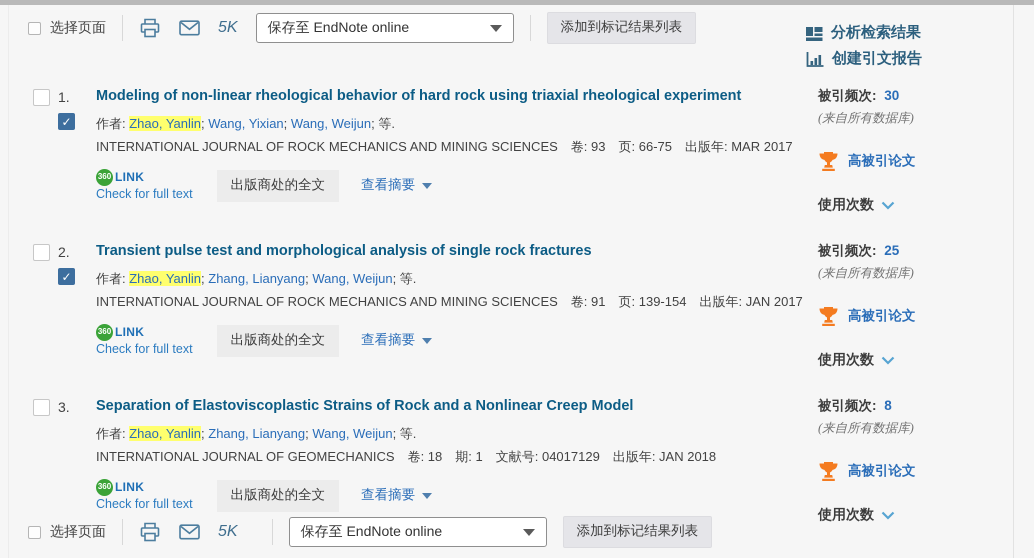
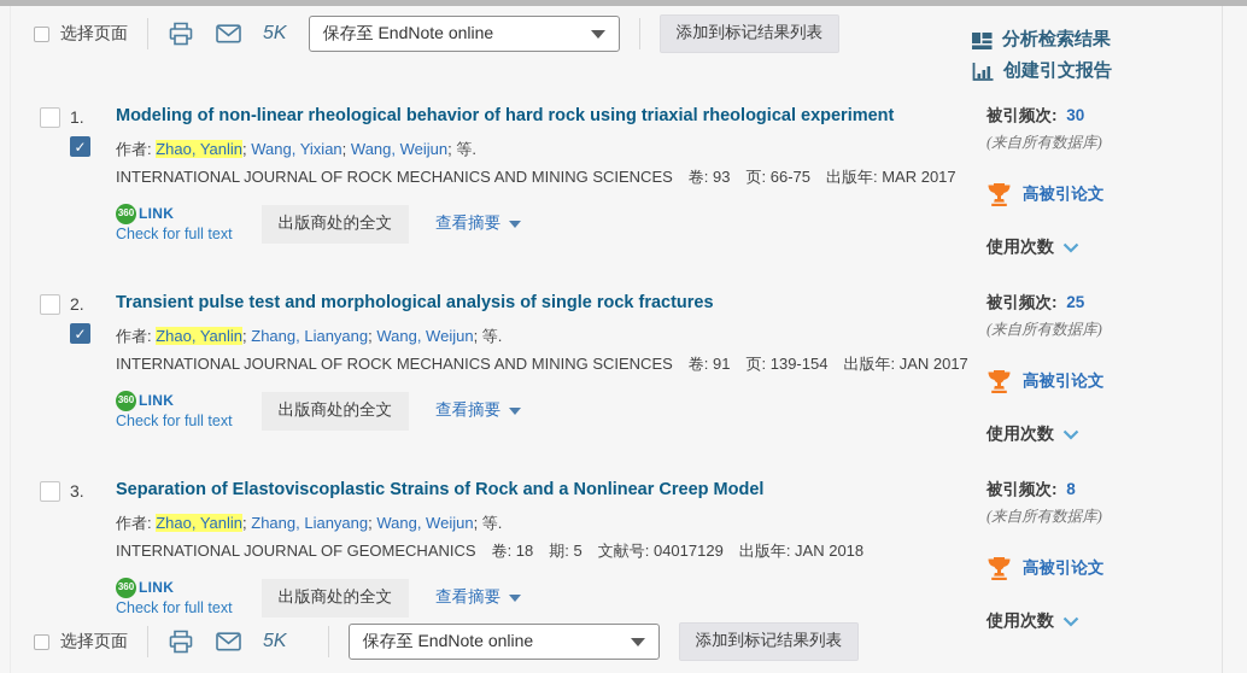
  选择页面
  5K
  保存至 EndNote online
  添加到标记结果列表
  分析检索结果
  创建引文报告
  1.
  ✓
  Modeling of non-linear rheological behavior of hard rock using triaxial rheological experiment
  作者: Zhao, Yanlin; Wang, Yixian; Wang, Weijun; 等.
  INTERNATIONAL JOURNAL OF ROCK MECHANICS AND MINING SCIENCES 卷: 93 页: 66-75 出版年: MAR 2017
  360
  LINK
  Check for full text
  出版商处的全文
  查看摘要
  被引频次: 30
  (来自所有数据库)
  高被引论文
  使用次数
  2.
  ✓
  Transient pulse test and morphological analysis of single rock fractures
  作者: Zhao, Yanlin; Zhang, Lianyang; Wang, Weijun; 等.
  INTERNATIONAL JOURNAL OF ROCK MECHANICS AND MINING SCIENCES 卷: 91 页: 139-154 出版年: JAN 2017
  360
  LINK
  Check for full text
  出版商处的全文
  查看摘要
  被引频次: 25
  (来自所有数据库)
  高被引论文
  使用次数
  3.
  Separation of Elastoviscoplastic Strains of Rock and a Nonlinear Creep Model
  作者: Zhao, Yanlin; Zhang, Lianyang; Wang, Weijun; 等.
- INTERNATIONAL JOURNAL OF GEOMECHANICS 卷: 18 期: 1 文献号: 04017129 出版年: JAN 2018
+ INTERNATIONAL JOURNAL OF GEOMECHANICS 卷: 18 期: 5 文献号: 04017129 出版年: JAN 2018
  360
  LINK
  Check for full text
  出版商处的全文
  查看摘要
  被引频次: 8
  (来自所有数据库)
  高被引论文
  使用次数
  选择页面
  5K
  保存至 EndNote online
  添加到标记结果列表
